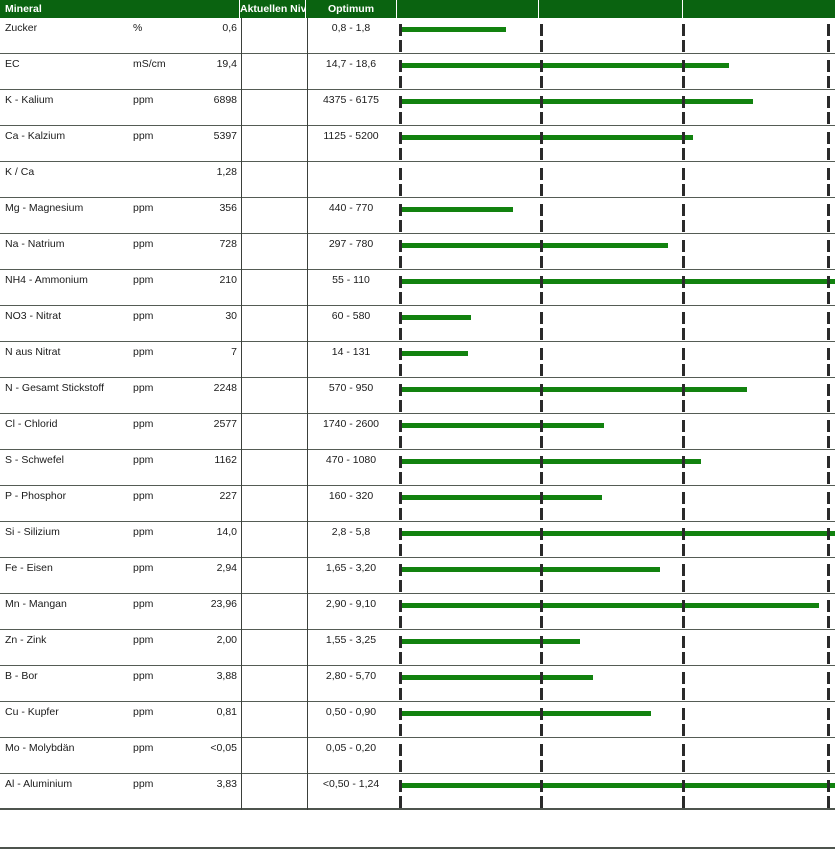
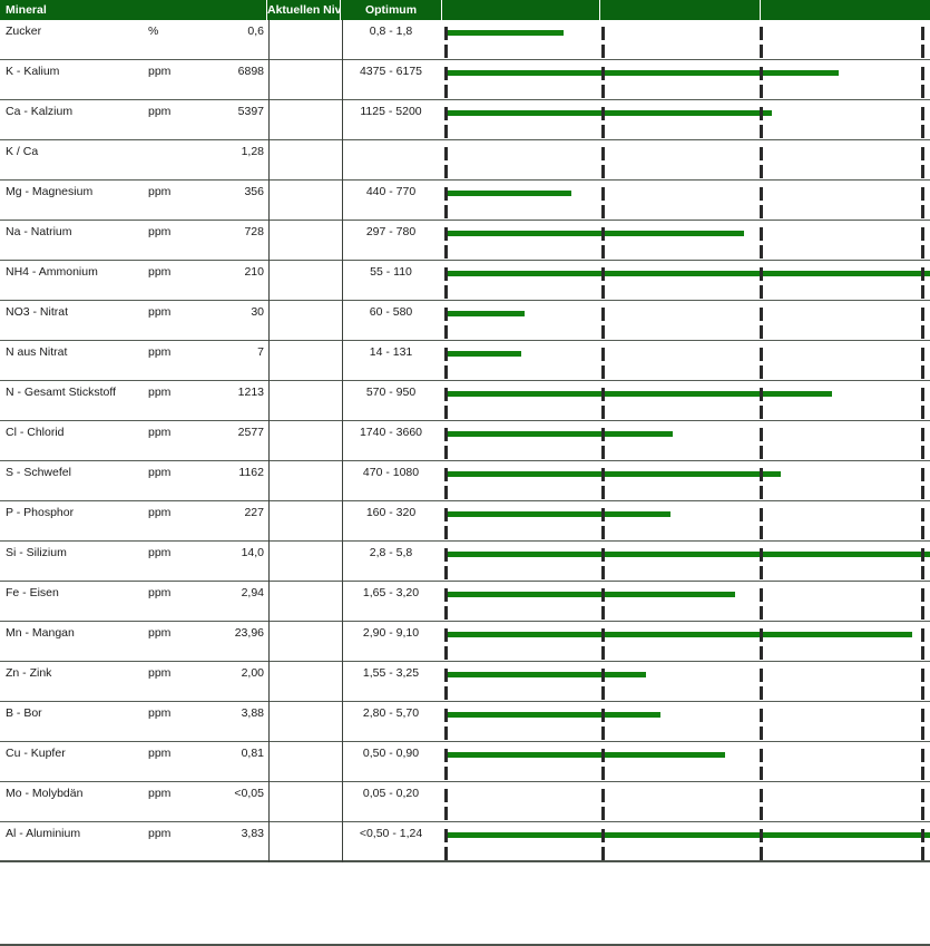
  Mineral
  Aktuellen Niv
  Optimum
  Zucker
  %
  0,6
  0,8 - 1,8
- EC
- mS/cm
- 19,4
- 14,7 - 18,6
  K - Kalium
  ppm
  6898
  4375 - 6175
  Ca - Kalzium
  ppm
  5397
  1125 - 5200
  K / Ca
  1,28
  Mg - Magnesium
  ppm
  356
  440 - 770
  Na - Natrium
  ppm
  728
  297 - 780
  NH4 - Ammonium
  ppm
  210
  55 - 110
  NO3 - Nitrat
  ppm
  30
  60 - 580
  N aus Nitrat
  ppm
  7
  14 - 131
  N - Gesamt Stickstoff
  ppm
- 2248
+ 1213
  570 - 950
  Cl - Chlorid
  ppm
  2577
- 1740 - 2600
+ 1740 - 3660
  S - Schwefel
  ppm
  1162
  470 - 1080
  P - Phosphor
  ppm
  227
  160 - 320
  Si - Silizium
  ppm
  14,0
  2,8 - 5,8
  Fe - Eisen
  ppm
  2,94
  1,65 - 3,20
  Mn - Mangan
  ppm
  23,96
  2,90 - 9,10
  Zn - Zink
  ppm
  2,00
  1,55 - 3,25
  B - Bor
  ppm
  3,88
  2,80 - 5,70
  Cu - Kupfer
  ppm
  0,81
  0,50 - 0,90
  Mo - Molybdän
  ppm
  <0,05
  0,05 - 0,20
  Al - Aluminium
  ppm
  3,83
  <0,50 - 1,24
